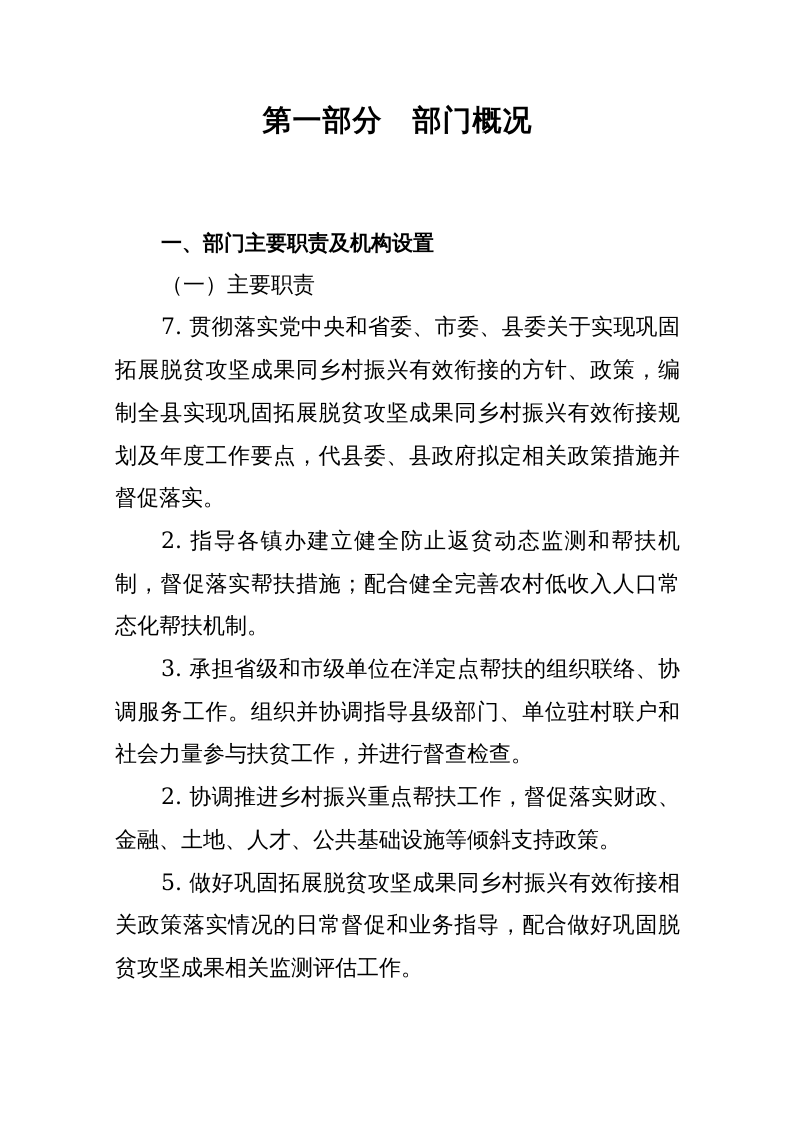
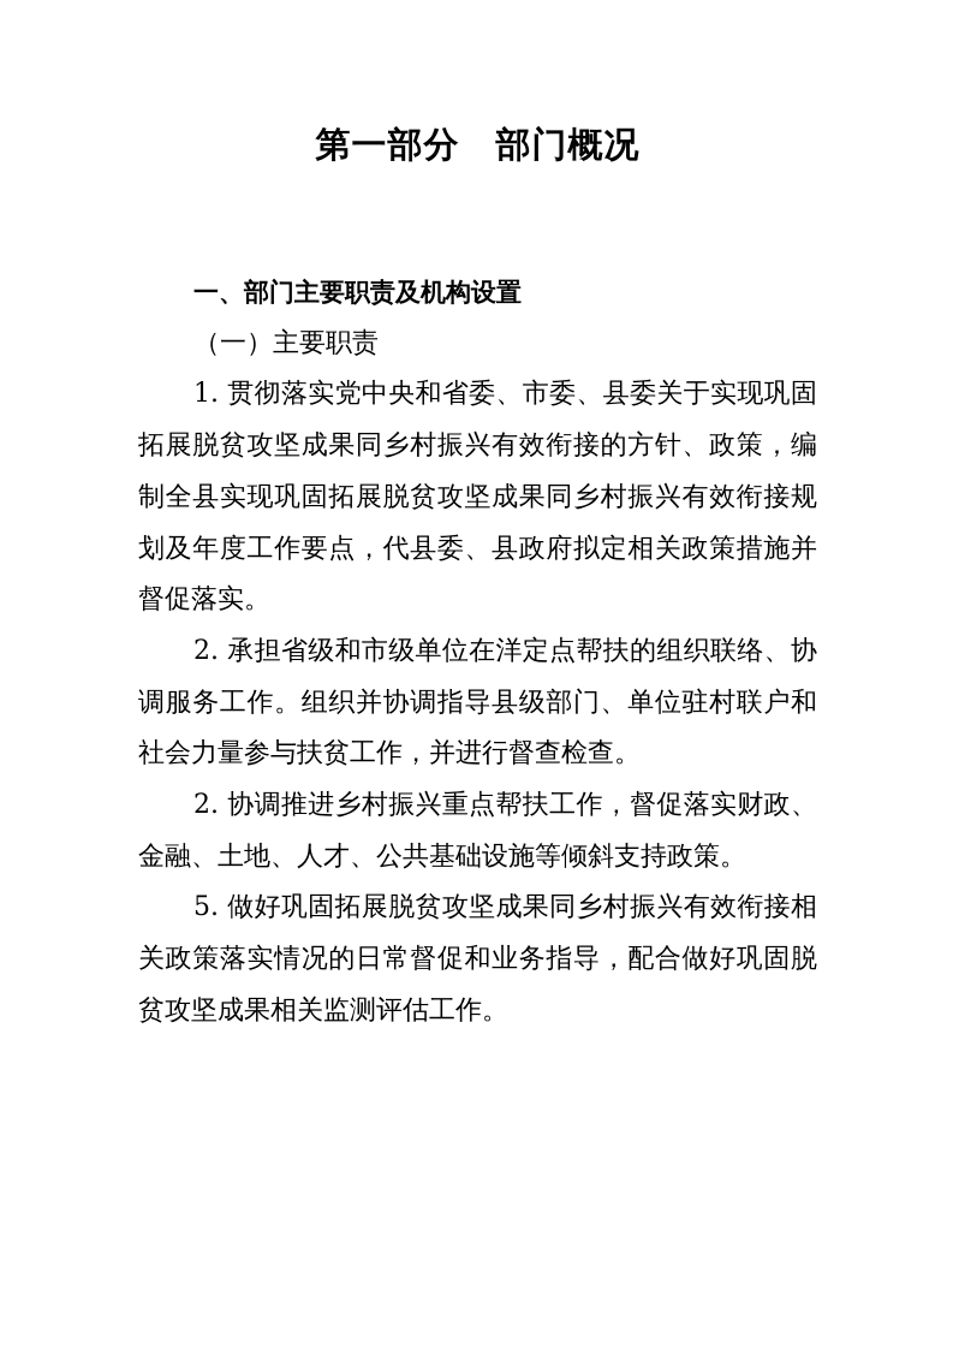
  第一部分 部门概况
  一、部门主要职责及机构设置
  （一）主要职责
- 7. 贯彻落实党中央和省委、市委、县委关于实现巩固拓展脱贫攻坚成果同乡村振兴有效衔接的方针、政策，编制全县实现巩固拓展脱贫攻坚成果同乡村振兴有效衔接规划及年度工作要点，代县委、县政府拟定相关政策措施并督促落实。
+ 1. 贯彻落实党中央和省委、市委、县委关于实现巩固拓展脱贫攻坚成果同乡村振兴有效衔接的方针、政策，编制全县实现巩固拓展脱贫攻坚成果同乡村振兴有效衔接规划及年度工作要点，代县委、县政府拟定相关政策措施并督促落实。
- 2. 指导各镇办建立健全防止返贫动态监测和帮扶机制，督促落实帮扶措施；配合健全完善农村低收入人口常态化帮扶机制。
- 3. 承担省级和市级单位在洋定点帮扶的组织联络、协调服务工作。组织并协调指导县级部门、单位驻村联户和社会力量参与扶贫工作，并进行督查检查。
+ 2. 承担省级和市级单位在洋定点帮扶的组织联络、协调服务工作。组织并协调指导县级部门、单位驻村联户和社会力量参与扶贫工作，并进行督查检查。
  2. 协调推进乡村振兴重点帮扶工作，督促落实财政、金融、土地、人才、公共基础设施等倾斜支持政策。
  5. 做好巩固拓展脱贫攻坚成果同乡村振兴有效衔接相关政策落实情况的日常督促和业务指导，配合做好巩固脱贫攻坚成果相关监测评估工作。
